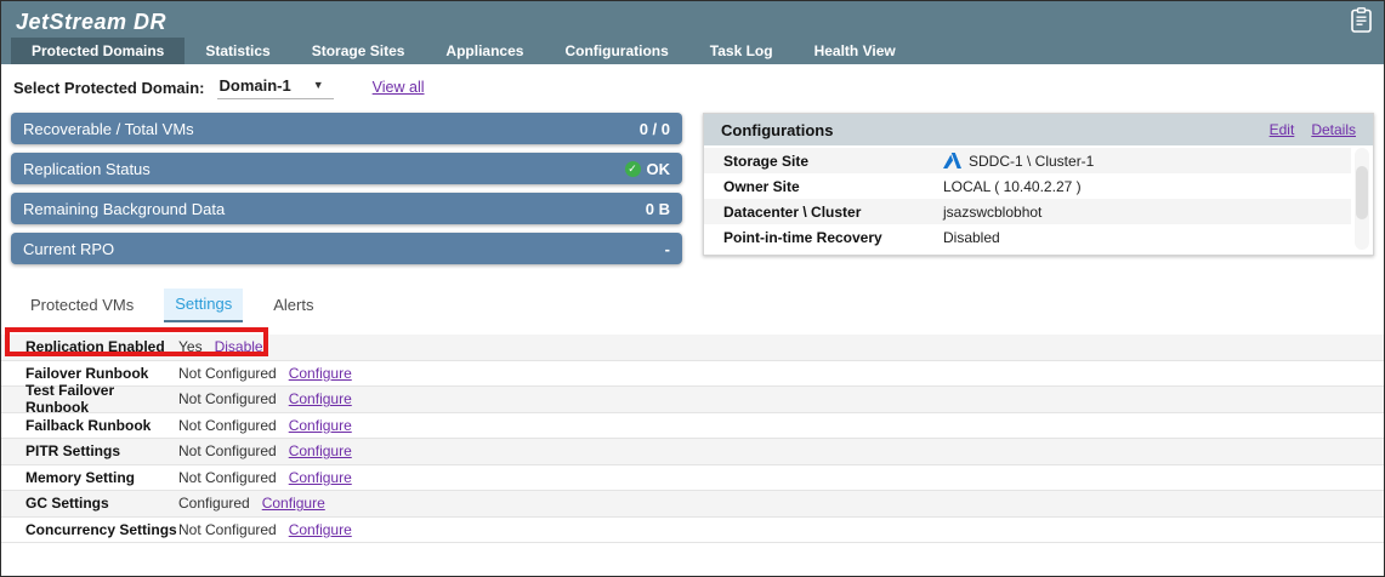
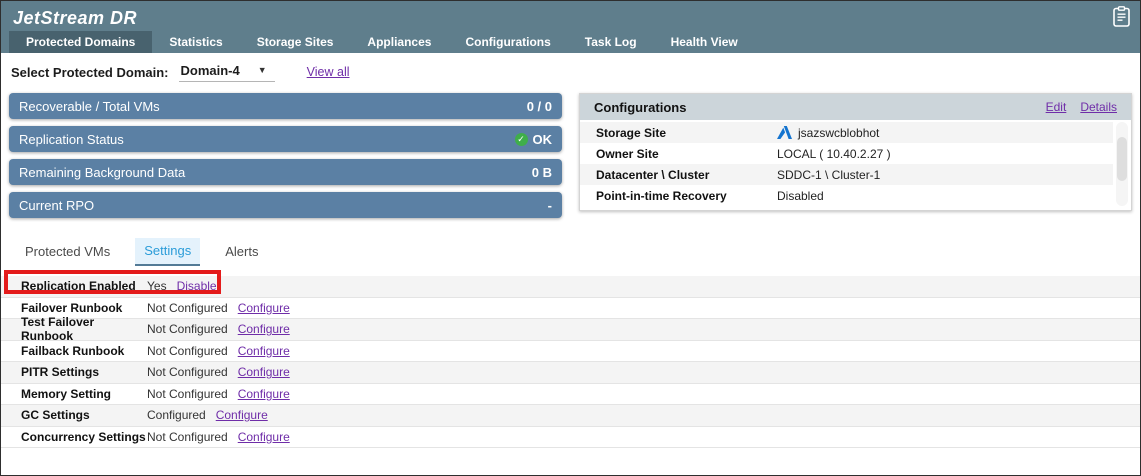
  JetStream DR
  Protected Domains
  Statistics
  Storage Sites
  Appliances
  Configurations
  Task Log
  Health View
  Select Protected Domain:
- Domain-1
+ Domain-4
  ▼
  View all
  Recoverable / Total VMs
  0 / 0
  Replication Status
  ✓
  OK
  Remaining Background Data
  0 B
  Current RPO
  -
  Configurations
  Edit
  Details
  Storage Site
- SDDC-1 \ Cluster-1
+ jsazswcblobhot
  Owner Site
  LOCAL ( 10.40.2.27 )
  Datacenter \ Cluster
- jsazswcblobhot
+ SDDC-1 \ Cluster-1
  Point-in-time Recovery
  Disabled
  Protected VMs
  Settings
  Alerts
  Replication Enabled
  Yes
  Disable
  Failover Runbook
  Not Configured
  Configure
  Test Failover Runbook
  Not Configured
  Configure
  Failback Runbook
  Not Configured
  Configure
  PITR Settings
  Not Configured
  Configure
  Memory Setting
  Not Configured
  Configure
  GC Settings
  Configured
  Configure
  Concurrency Settings
  Not Configured
  Configure
